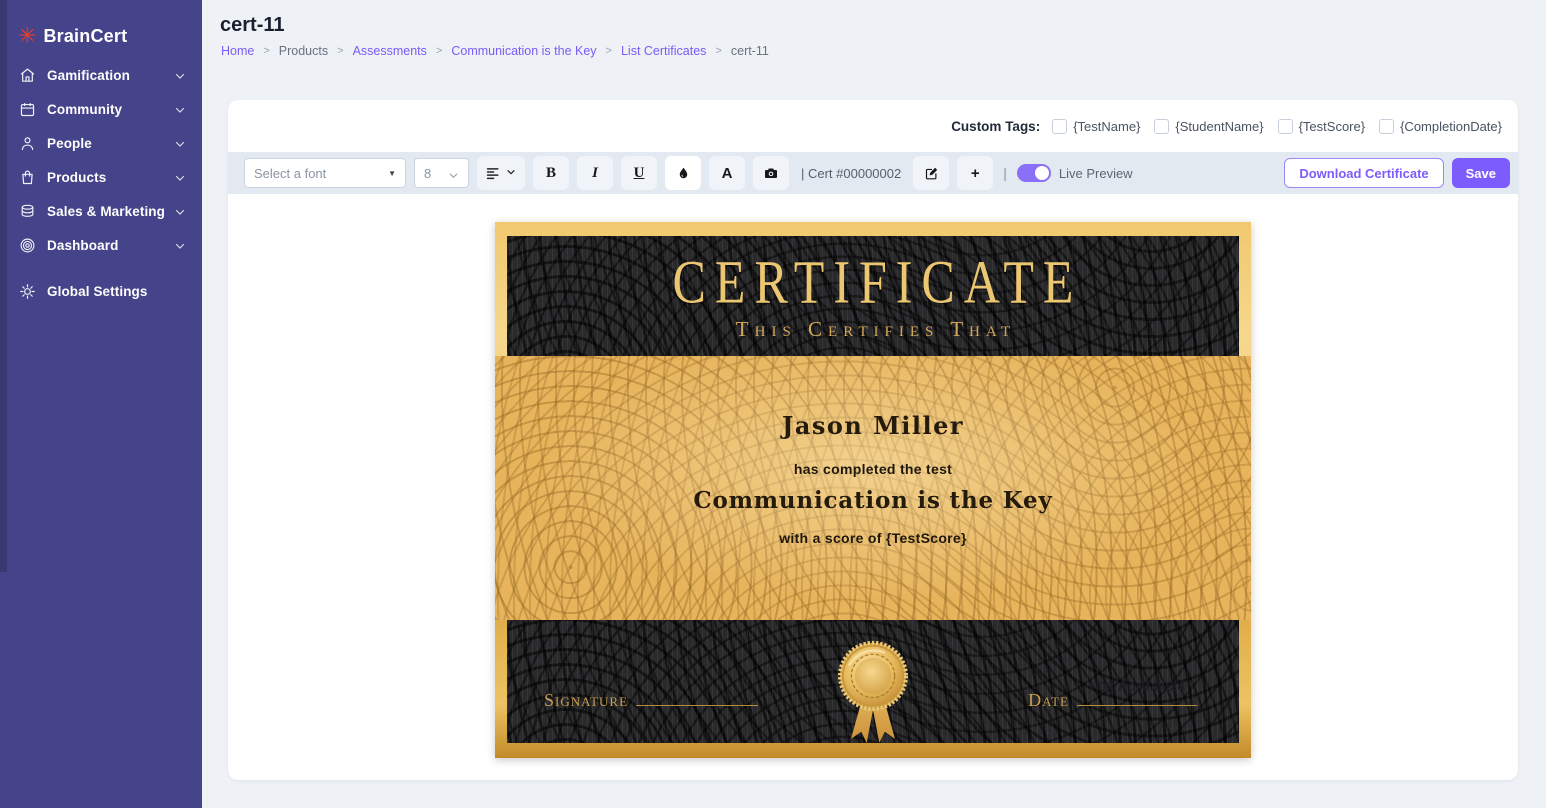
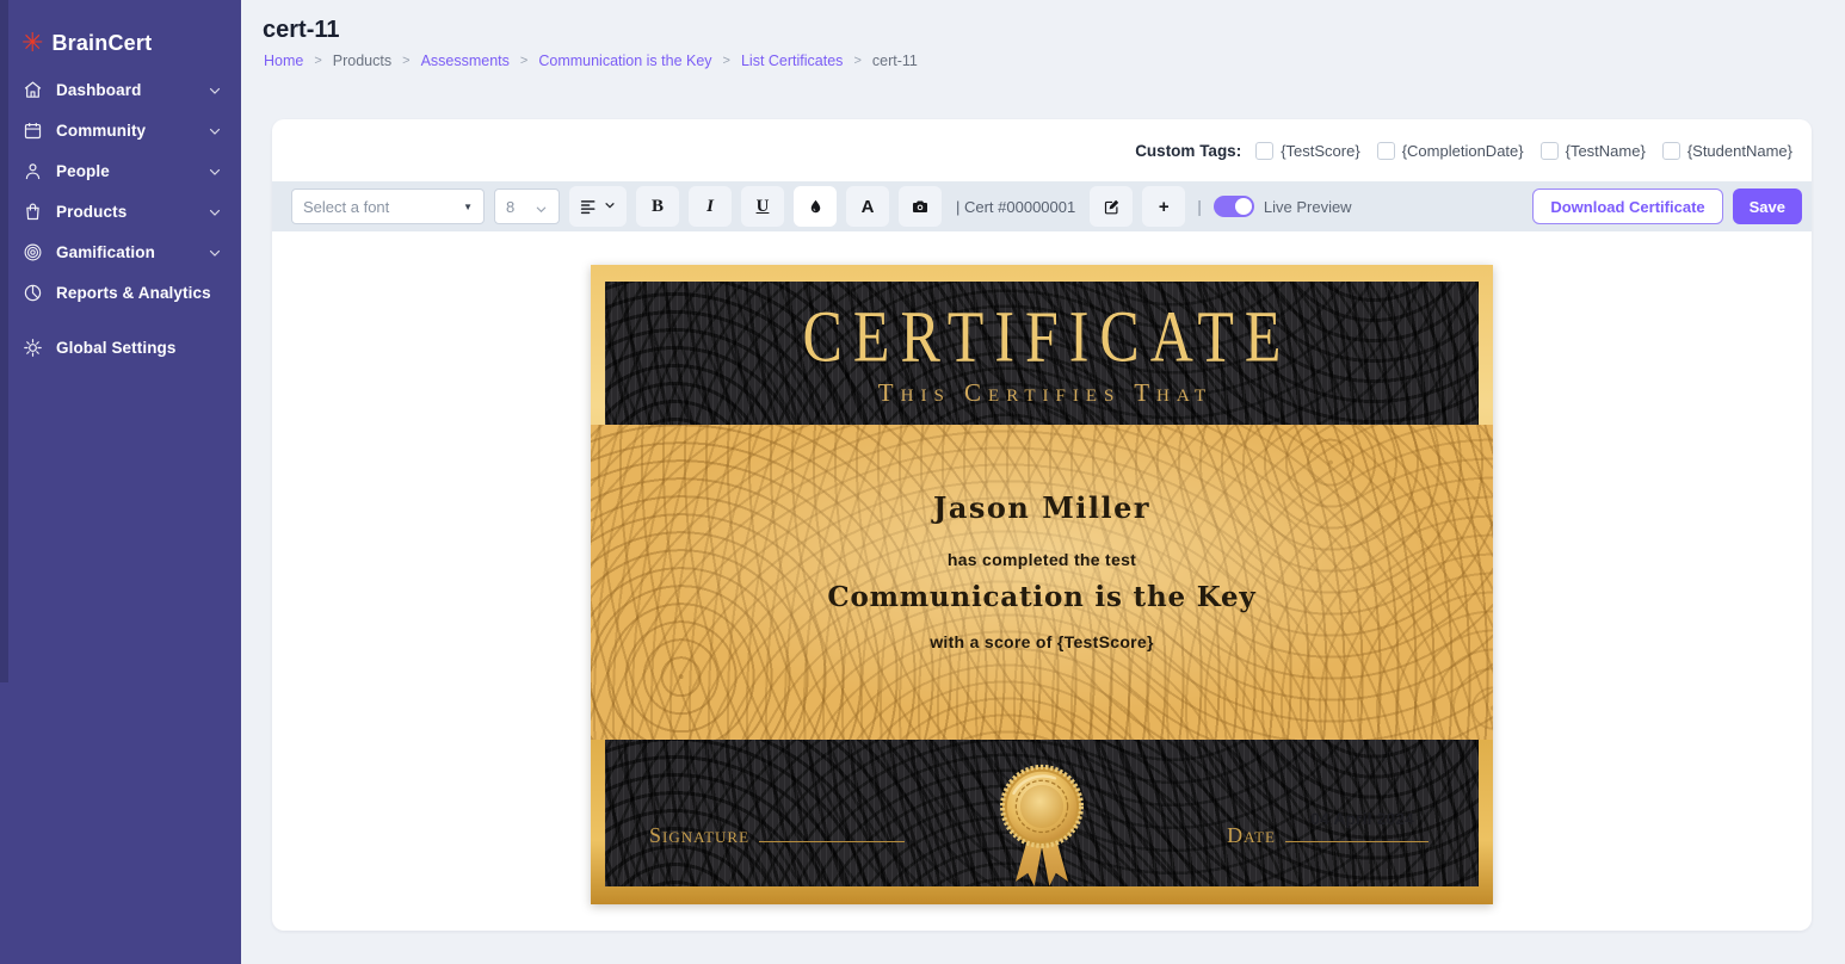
  ✳
  BrainCert
- Gamification
+ Dashboard
  Community
  People
  Products
- Sales & Marketing
- Dashboard
+ Gamification
+ Reports & Analytics
  Global Settings
  cert-11
  Home
  >
  Products
  >
  Assessments
  >
  Communication is the Key
  >
  List Certificates
  >
  cert-11
  Custom Tags:
- {TestName}
+ {TestScore}
- {StudentName}
+ {CompletionDate}
- {TestScore}
+ {TestName}
- {CompletionDate}
+ {StudentName}
  Select a font
  ▼
  8
  B
  I
  U
  A
- | Cert #00000002
+ | Cert #00000001
  +
  |
  Live Preview
  Download Certificate
  Save
  CERTIFICATE
  This Certifies That
  Jason Miller
  has completed the test
  Communication is the Key
  with a score of {TestScore}
  Signature
  04 April 2024
  Date
